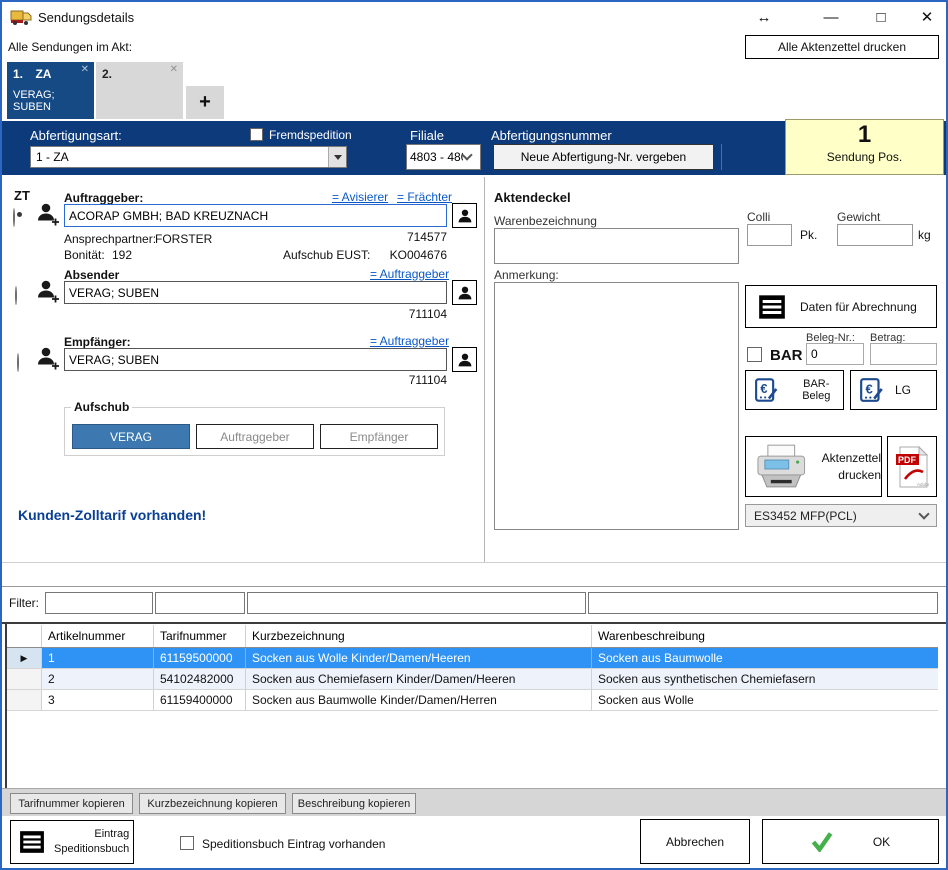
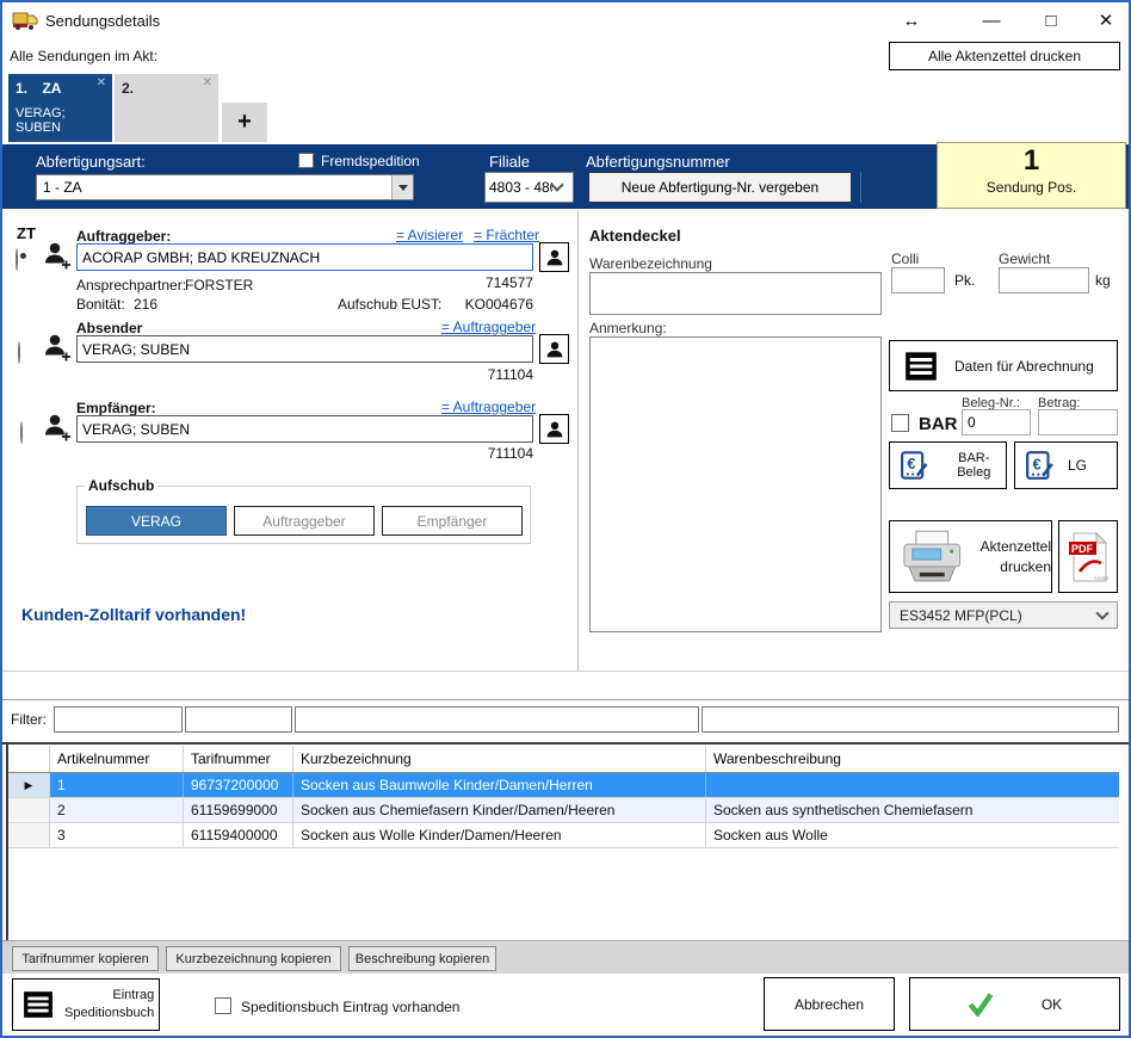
  Sendungsdetails
  ↔
  —
  □
  ✕
  Alle Sendungen im Akt:
  Alle Aktenzettel drucken
  1. ZA
  ✕
  VERAG;
  SUBEN
  2.
  ✕
  +
  Abfertigungsart:
  1 - ZA
  Fremdspedition
  Filiale
  4803 - 48
  Abfertigungsnummer
  Neue Abfertigung-Nr. vergeben
  1
  Sendung Pos.
  ZT
  Auftraggeber:
  = Avisierer
  = Frächter
  ACORAP GMBH; BAD KREUZNACH
  Ansprechpartner:
  FORSTER
  714577
  Bonität:
- 192
+ 216
  Aufschub EUST:
  KO004676
  Absender
  = Auftraggeber
  VERAG; SUBEN
  711104
  Empfänger:
  = Auftraggeber
  VERAG; SUBEN
  711104
  Aufschub
  VERAG
  Auftraggeber
  Empfänger
  Kunden-Zolltarif vorhanden!
  Aktendeckel
  Warenbezeichnung
  Colli
  Pk.
  Gewicht
  kg
  Anmerkung:
  Daten für Abrechnung
  Beleg-Nr.:
  Betrag:
  BAR
  0
  €
  BAR-Beleg
  €
  LG
  Aktenzettel drucken
  PDF
  ES3452 MFP(PCL)
  Filter:
  Artikelnummer
  Tarifnummer
  Kurzbezeichnung
  Warenbeschreibung
  ▶
  1
- 61159500000
+ 96737200000
- Socken aus Wolle Kinder/Damen/Heeren
+ Socken aus Baumwolle Kinder/Damen/Herren
- Socken aus Baumwolle
  2
- 54102482000
+ 61159699000
  Socken aus Chemiefasern Kinder/Damen/Heeren
  Socken aus synthetischen Chemiefasern
  3
  61159400000
- Socken aus Baumwolle Kinder/Damen/Herren
+ Socken aus Wolle Kinder/Damen/Heeren
  Socken aus Wolle
  Tarifnummer kopieren
  Kurzbezeichnung kopieren
  Beschreibung kopieren
  Eintrag
  Speditionsbuch
  Speditionsbuch Eintrag vorhanden
  Abbrechen
  OK
